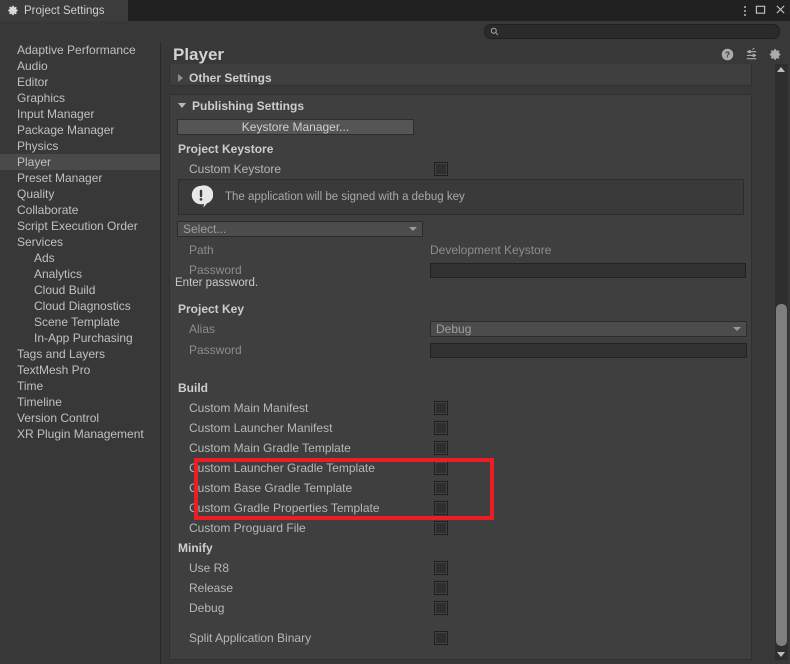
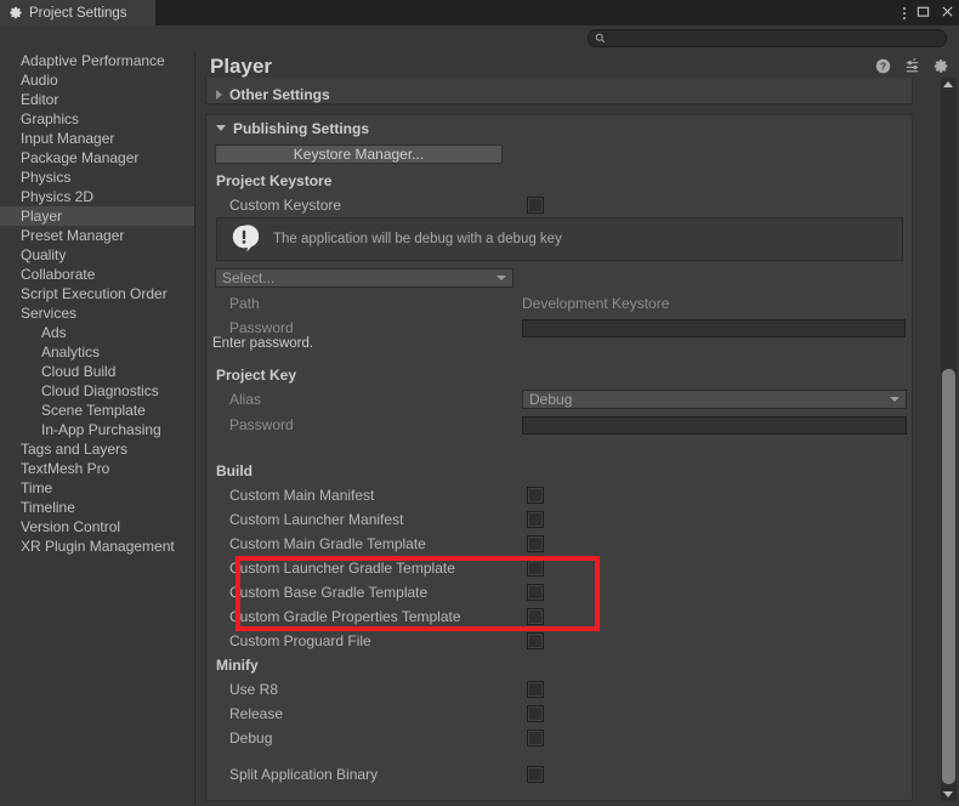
  Project Settings
  Adaptive Performance
  Audio
  Editor
  Graphics
  Input Manager
  Package Manager
  Physics
+ Physics 2D
  Player
  Preset Manager
  Quality
  Collaborate
  Script Execution Order
  Services
  Ads
  Analytics
  Cloud Build
  Cloud Diagnostics
  Scene Template
  In-App Purchasing
  Tags and Layers
  TextMesh Pro
  Time
  Timeline
  Version Control
  XR Plugin Management
  Player
  ?
  Other Settings
  Publishing Settings
  Keystore Manager...
  Project Keystore
  Custom Keystore
- The application will be signed with a debug key
+ The application will be debug with a debug key
  Select...
  Path
  Development Keystore
  Password
  Enter password.
  Project Key
  Alias
  Debug
  Password
  Build
  Custom Main Manifest
  Custom Launcher Manifest
  Custom Main Gradle Template
  Custom Launcher Gradle Template
  Custom Base Gradle Template
  Custom Gradle Properties Template
  Custom Proguard File
  Minify
  Use R8
  Release
  Debug
  Split Application Binary
